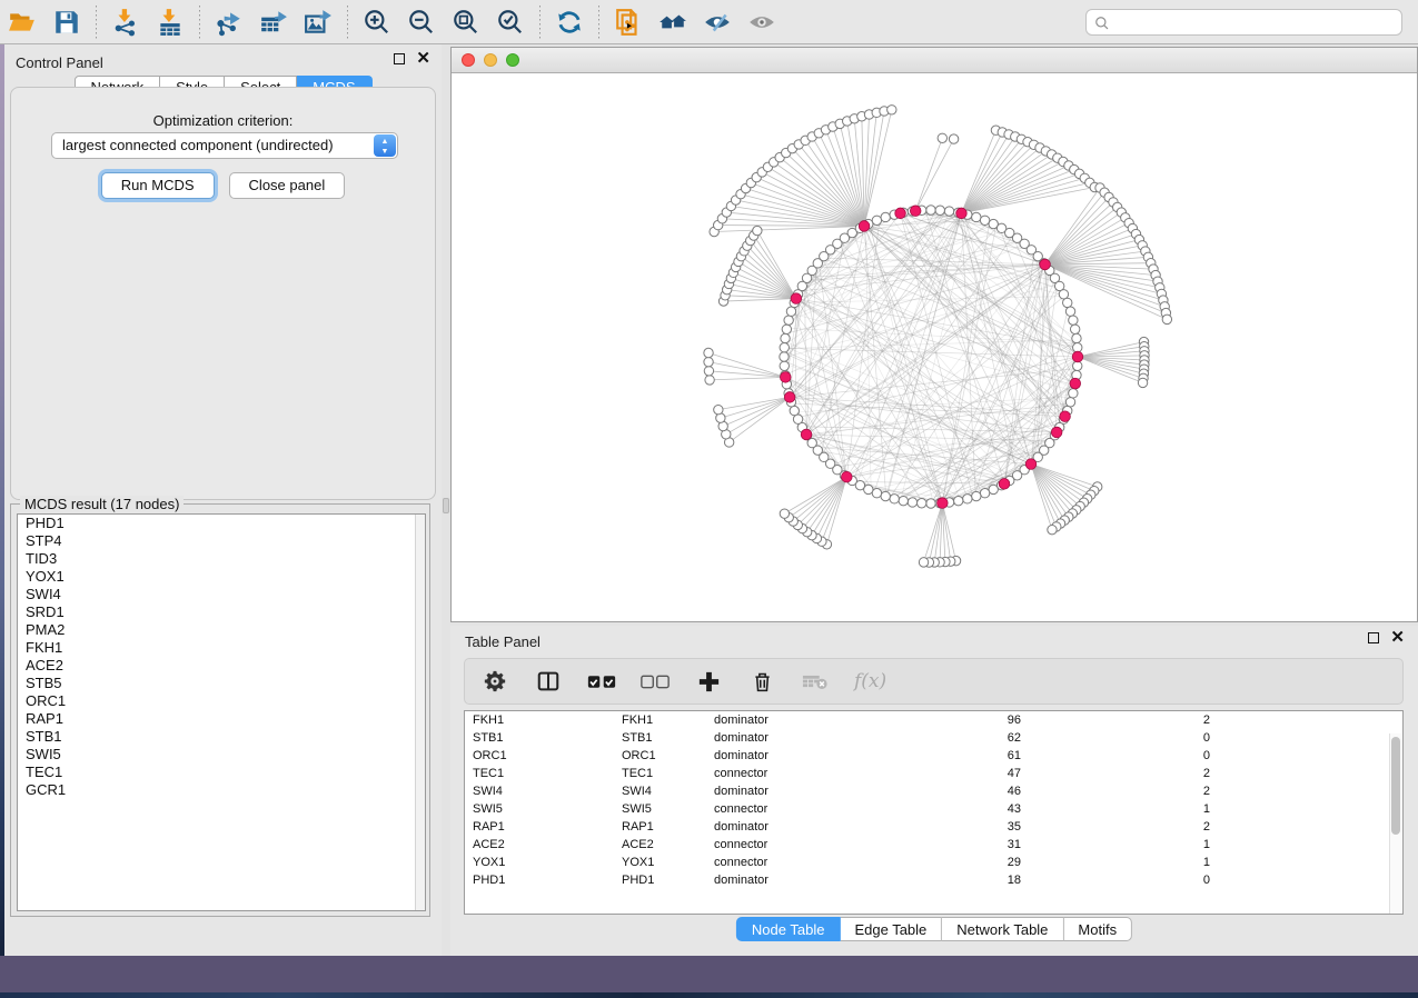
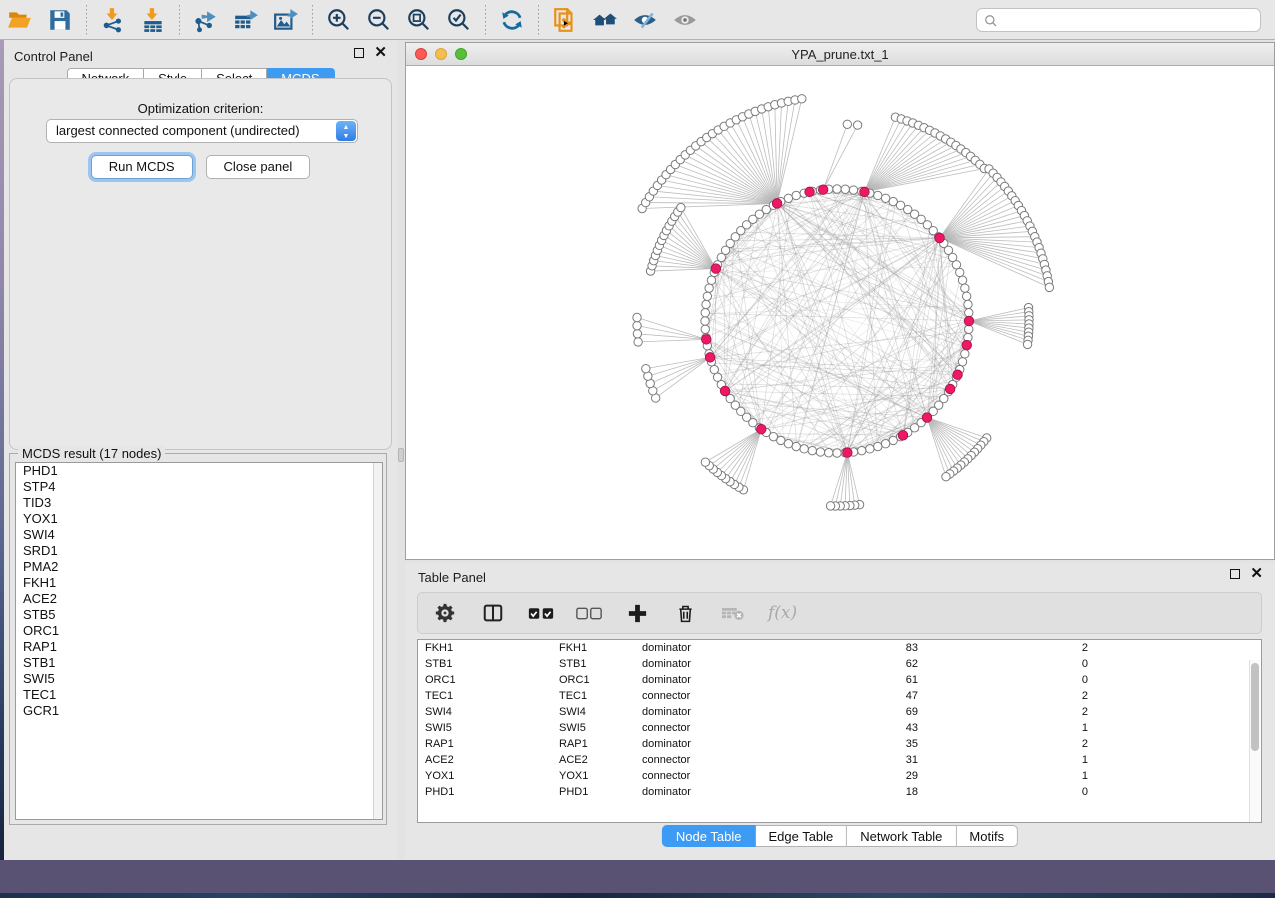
  Control Panel
  ✕
  Optimization criterion:
  largest connected component (undirected)
  Run MCDS
  Close panel
  MCDS result (17 nodes)
  PHD1
  STP4
  TID3
  YOX1
  SWI4
  SRD1
  PMA2
  FKH1
  ACE2
  STB5
  ORC1
  RAP1
  STB1
  SWI5
  TEC1
  GCR1
+ YPA_prune.txt_1
  Table Panel
  ✕
  f(x)
  FKH1
  FKH1
  dominator
- 96
+ 83
  2
  STB1
  STB1
  dominator
  62
  0
  ORC1
  ORC1
  dominator
  61
  0
  TEC1
  TEC1
  connector
  47
  2
  SWI4
  SWI4
  dominator
- 46
+ 69
  2
  SWI5
  SWI5
  connector
  43
  1
  RAP1
  RAP1
  dominator
  35
  2
  ACE2
  ACE2
  connector
  31
  1
  YOX1
  YOX1
  connector
  29
  1
  PHD1
  PHD1
  dominator
  18
  0
  Node Table
  Edge Table
  Network Table
  Motifs
